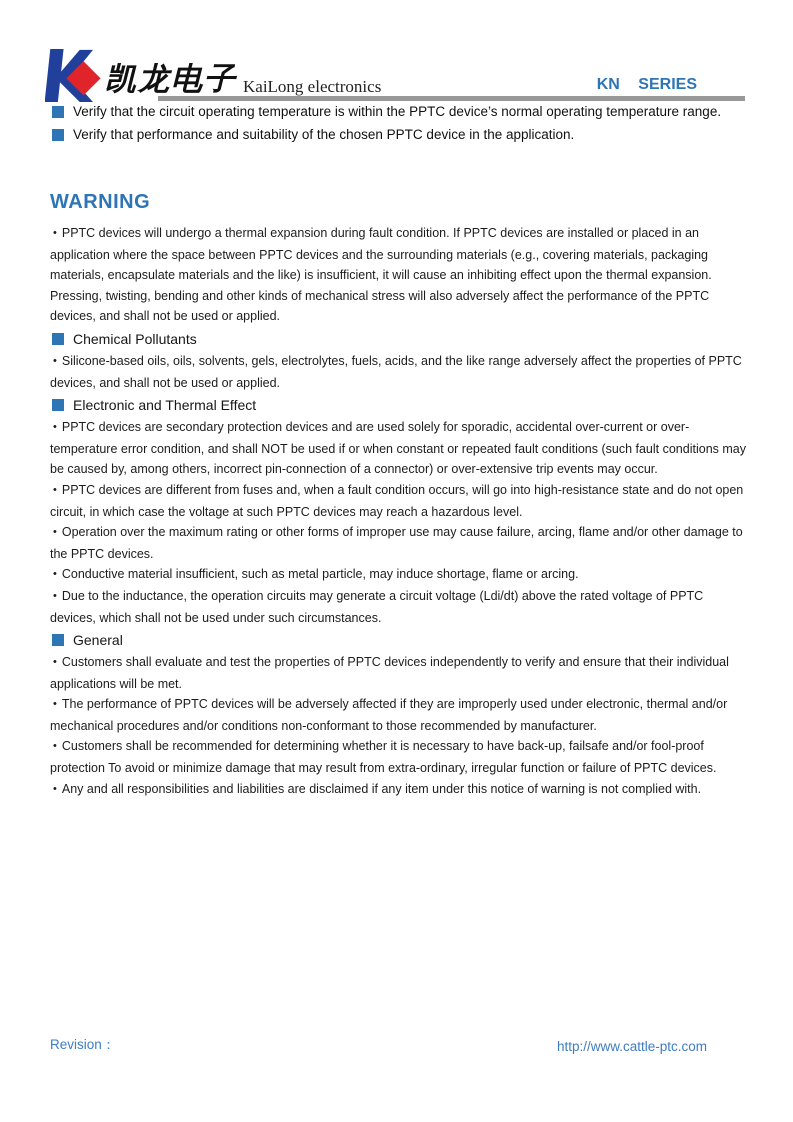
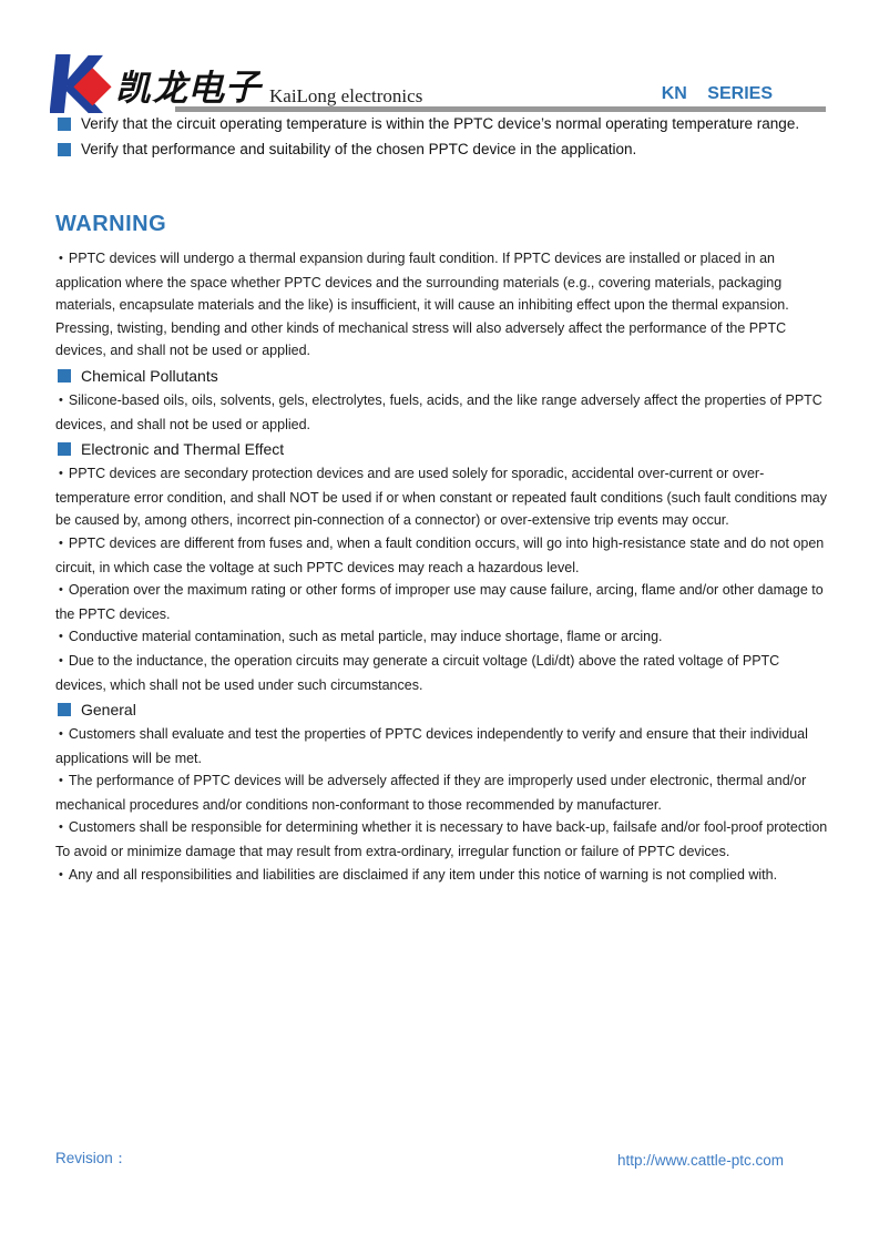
  凯龙电子
  KaiLong electronics
  KN SERIES
  Verify that the circuit operating temperature is within the PPTC device’s normal operating temperature range.
  Verify that performance and suitability of the chosen PPTC device in the application.
  WARNING
- PPTC devices will undergo a thermal expansion during fault condition. If PPTC devices are installed or placed in an application where the space between PPTC devices and the surrounding materials (e.g., covering materials, packaging materials, encapsulate materials and the like) is insufficient, it will cause an inhibiting effect upon the thermal expansion. Pressing, twisting, bending and other kinds of mechanical stress will also adversely affect the performance of the PPTC devices, and shall not be used or applied.
+ PPTC devices will undergo a thermal expansion during fault condition. If PPTC devices are installed or placed in an application where the space whether PPTC devices and the surrounding materials (e.g., covering materials, packaging materials, encapsulate materials and the like) is insufficient, it will cause an inhibiting effect upon the thermal expansion. Pressing, twisting, bending and other kinds of mechanical stress will also adversely affect the performance of the PPTC devices, and shall not be used or applied.
  Chemical Pollutants
  Silicone-based oils, oils, solvents, gels, electrolytes, fuels, acids, and the like range adversely affect the properties of PPTC devices, and shall not be used or applied.
  Electronic and Thermal Effect
  PPTC devices are secondary protection devices and are used solely for sporadic, accidental over-current or over-temperature error condition, and shall NOT be used if or when constant or repeated fault conditions (such fault conditions may be caused by, among others, incorrect pin-connection of a connector) or over-extensive trip events may occur.
  PPTC devices are different from fuses and, when a fault condition occurs, will go into high-resistance state and do not open circuit, in which case the voltage at such PPTC devices may reach a hazardous level.
  Operation over the maximum rating or other forms of improper use may cause failure, arcing, flame and/or other damage to the PPTC devices.
- Conductive material insufficient, such as metal particle, may induce shortage, flame or arcing.
+ Conductive material contamination, such as metal particle, may induce shortage, flame or arcing.
  Due to the inductance, the operation circuits may generate a circuit voltage (Ldi/dt) above the rated voltage of PPTC devices, which shall not be used under such circumstances.
  General
  Customers shall evaluate and test the properties of PPTC devices independently to verify and ensure that their individual applications will be met.
  The performance of PPTC devices will be adversely affected if they are improperly used under electronic, thermal and/or mechanical procedures and/or conditions non-conformant to those recommended by manufacturer.
- Customers shall be recommended for determining whether it is necessary to have back-up, failsafe and/or fool-proof protection To avoid or minimize damage that may result from extra-ordinary, irregular function or failure of PPTC devices.
+ Customers shall be responsible for determining whether it is necessary to have back-up, failsafe and/or fool-proof protection To avoid or minimize damage that may result from extra-ordinary, irregular function or failure of PPTC devices.
  Any and all responsibilities and liabilities are disclaimed if any item under this notice of warning is not complied with.
  Revision：
  http://www.cattle-ptc.com
